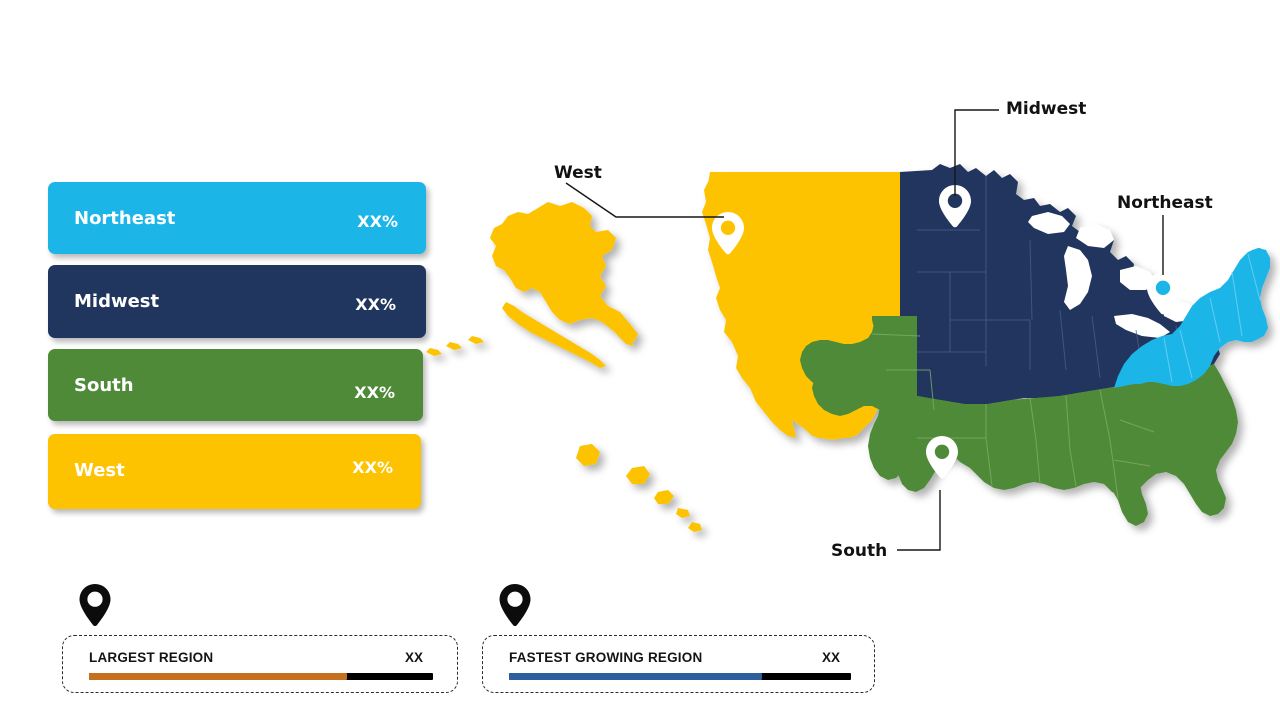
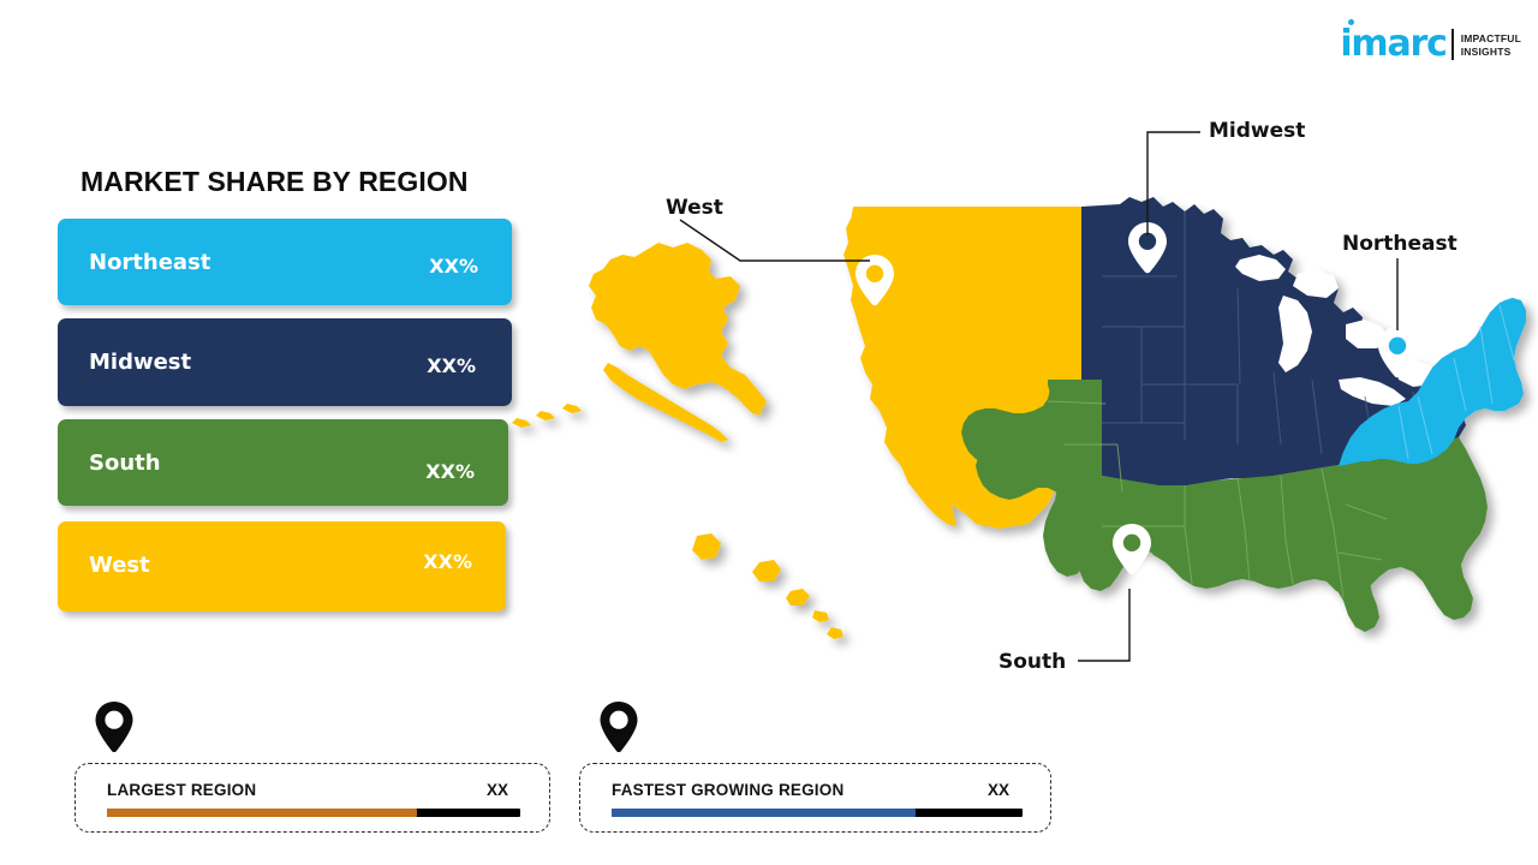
+ imarc
+ IMPACTFUL
+ INSIGHTS
+ MARKET SHARE BY REGION
  Northeast
  XX%
  Midwest
  XX%
  South
  XX%
  West
  XX%
  LARGEST REGION
  XX
  FASTEST GROWING REGION
  XX
  West
  Midwest
  Northeast
  South
